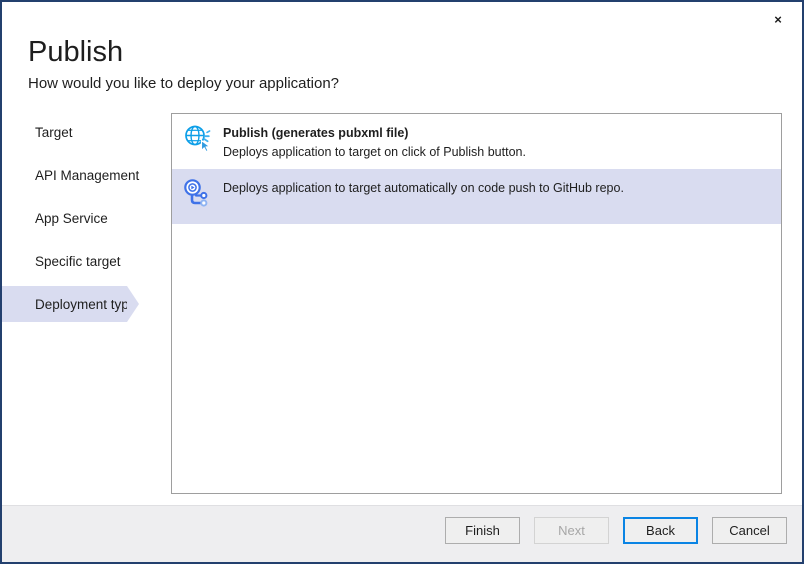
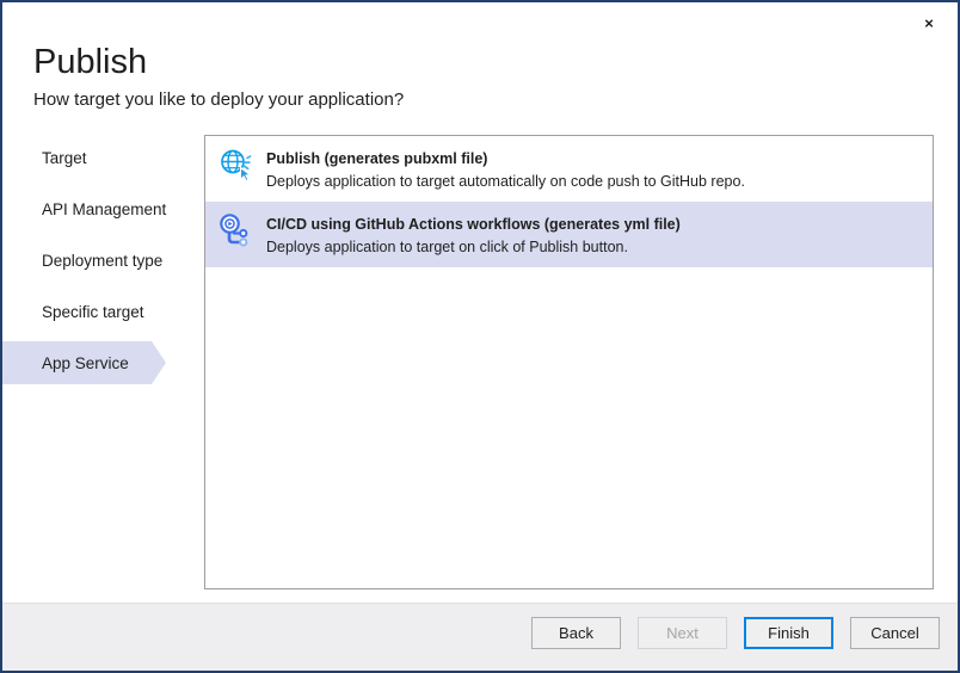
  ×
  Publish
- How would you like to deploy your application?
+ How target you like to deploy your application?
  Target
  API Management
- App Service
+ Deployment type
  Specific target
- Deployment type
+ App Service
  Publish (generates pubxml file)
- Deploys application to target on click of Publish button.
+ Deploys application to target automatically on code push to GitHub repo.
+ CI/CD using GitHub Actions workflows (generates yml file)
- Deploys application to target automatically on code push to GitHub repo.
+ Deploys application to target on click of Publish button.
- Finish
+ Back
  Next
- Back
+ Finish
  Cancel
